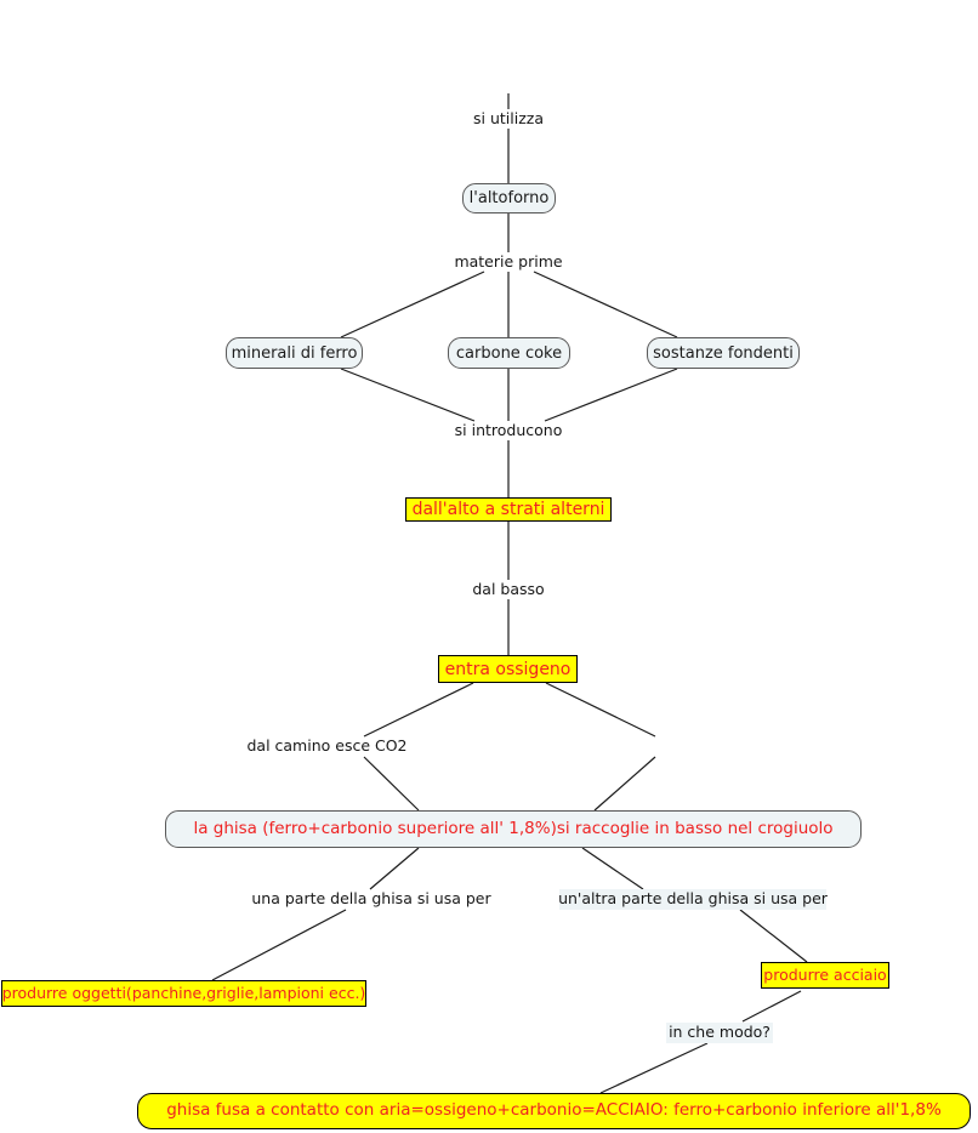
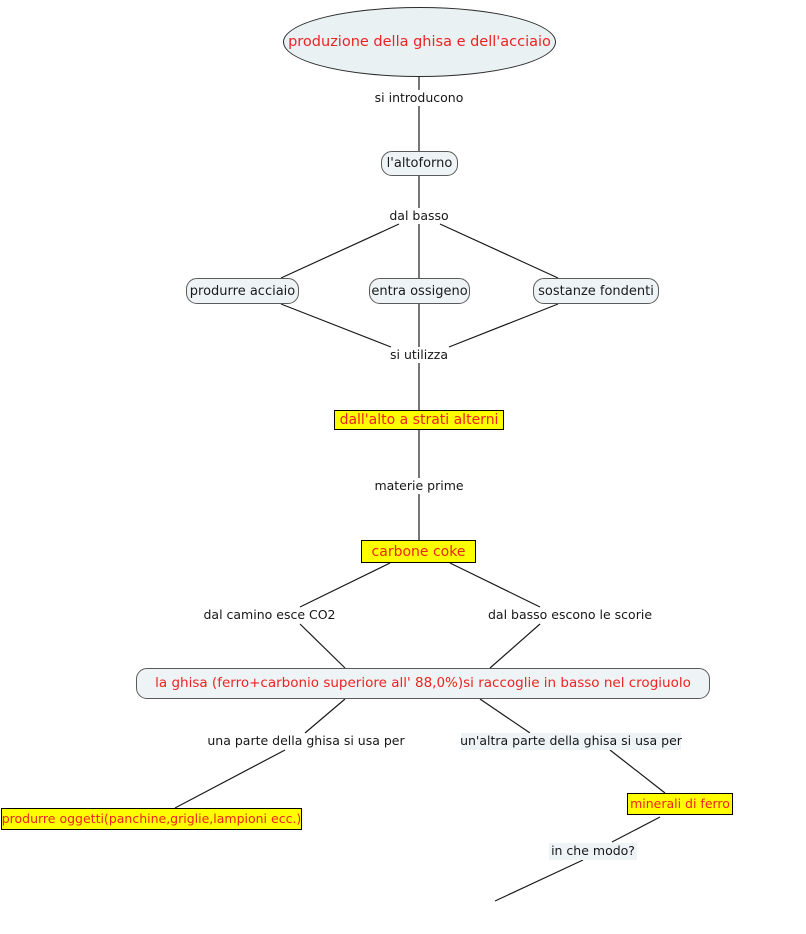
+ produzione della ghisa e dell'acciaio
- si utilizza
+ si introducono
  l'altoforno
- materie prime
+ dal basso
- minerali di ferro
+ produrre acciaio
- carbone coke
+ entra ossigeno
  sostanze fondenti
- si introducono
+ si utilizza
  dall'alto a strati alterni
- dal basso
+ materie prime
- entra ossigeno
+ carbone coke
  dal camino esce CO2
+ dal basso escono le scorie
- la ghisa (ferro+carbonio superiore all' 1,8%)si raccoglie in basso nel crogiuolo
+ la ghisa (ferro+carbonio superiore all' 88,0%)si raccoglie in basso nel crogiuolo
  una parte della ghisa si usa per
  un'altra parte della ghisa si usa per
  produrre oggetti(panchine,griglie,lampioni ecc.)
- produrre acciaio
+ minerali di ferro
  in che modo?
- ghisa fusa a contatto con aria=ossigeno+carbonio=ACCIAIO: ferro+carbonio inferiore all'1,8%
